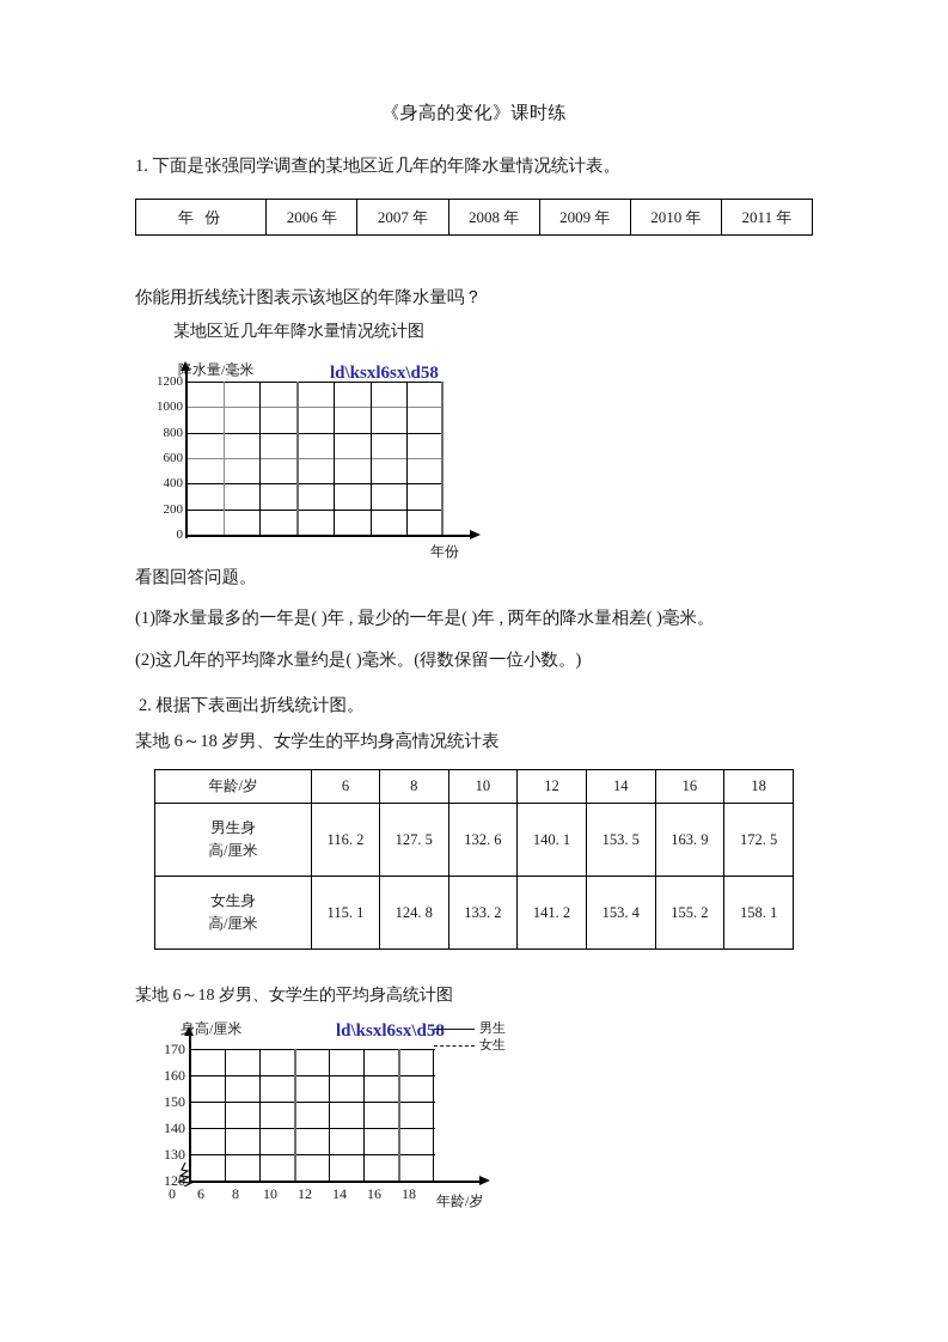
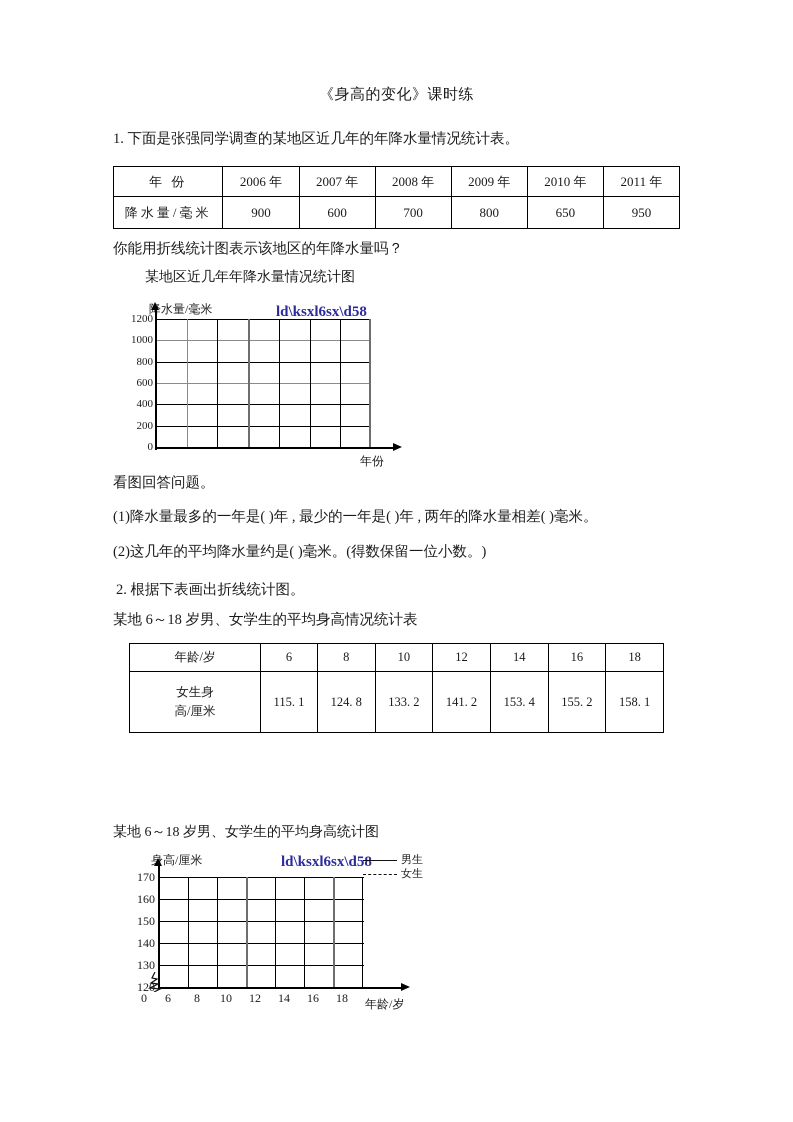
  《身高的变化》课时练
  1. 下面是张强同学调查的某地区近几年的年降水量情况统计表。
  年 份	2006 年	2007 年	2008 年	2009 年	2010 年	2011 年
+ 降水量/毫米	900	600	700	800	650	950
  你能用折线统计图表示该地区的年降水量吗？
  某地区近几年年降水量情况统计图
  水量/毫米
  ld\ksxl6sx\d58
  1200
  1000
  800
  600
  400
  200
  0
  年份
  看图回答问题。
  (1)降水量最多的一年是( )年 , 最少的一年是( )年 , 两年的降水量相差( )毫米。
  (2)这几年的平均降水量约是( )毫米。(得数保留一位小数。)
  2. 根据下表画出折线统计图。
  某地 6～18 岁男、女学生的平均身高情况统计表
  年龄/岁	6	8	10	12	14	16	18
- 男生身 高/厘米	116. 2	127. 5	132. 6	140. 1	153. 5	163. 9	172. 5
  女生身 高/厘米	115. 1	124. 8	133. 2	141. 2	153. 4	155. 2	158. 1
  某地 6～18 岁男、女学生的平均身高统计图
  身高/厘米
  ld\ksxl6sx\d58
  男生
  女生
  170
  160
  150
  140
  130
  0
  6
  8
  10
  12
  14
  16
  18
  年龄/岁
